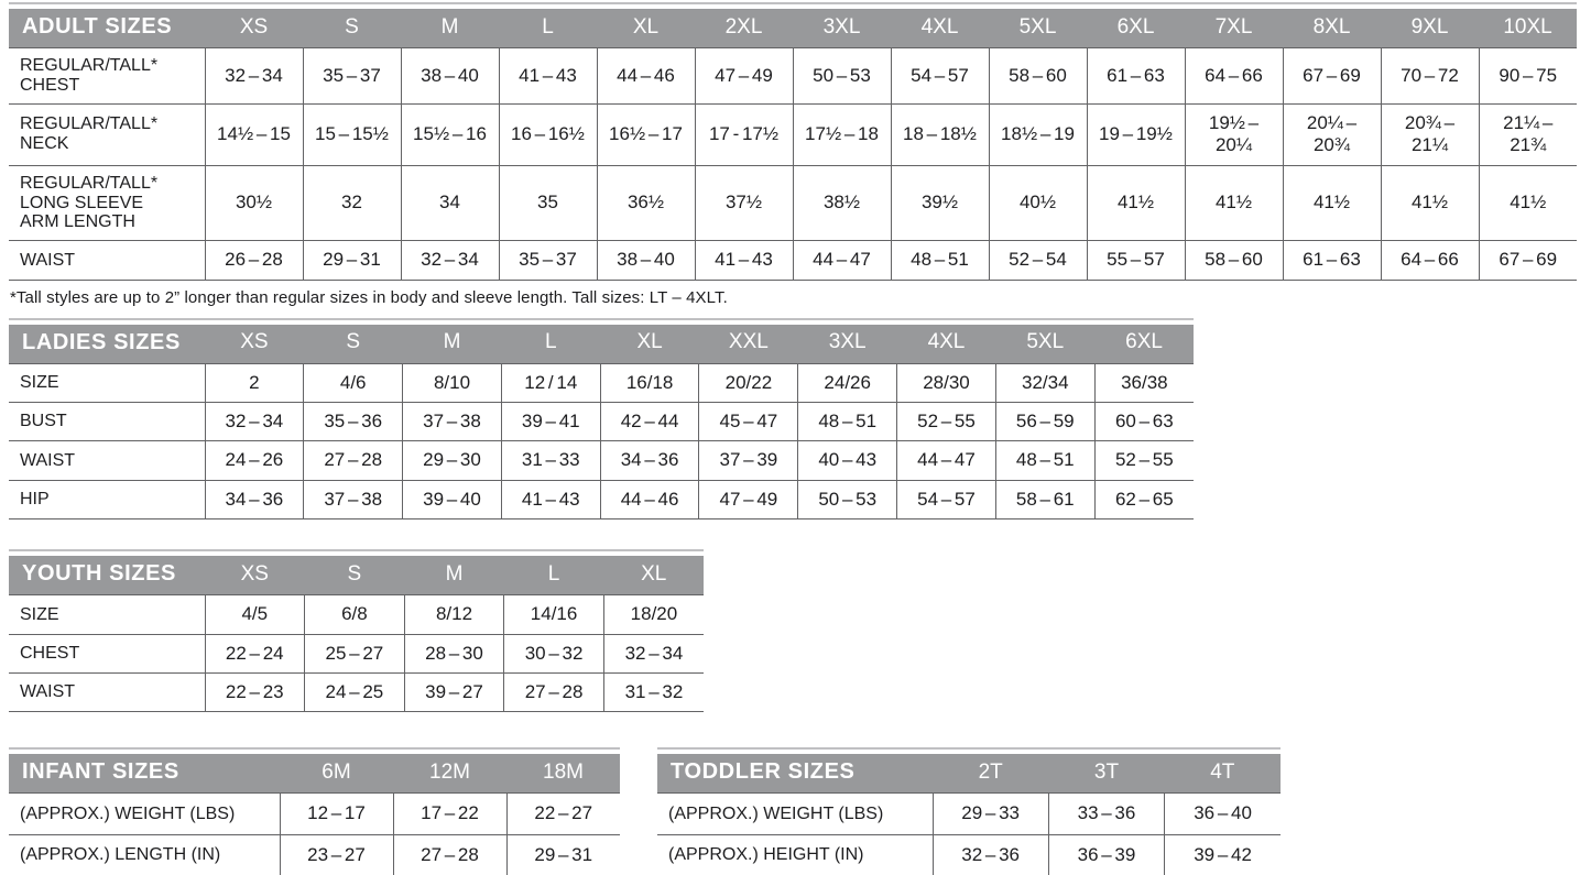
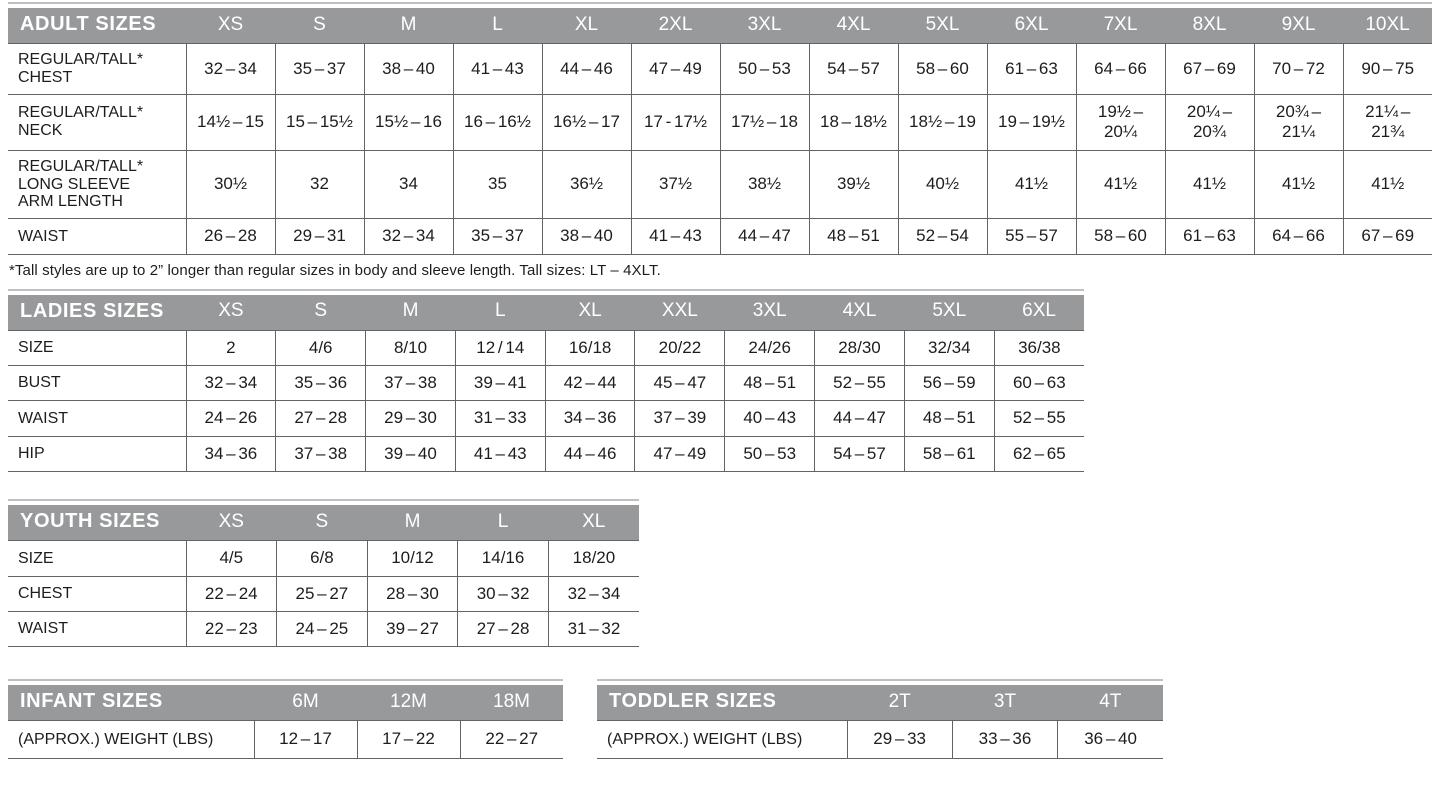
  ADULT SIZES	XS	S	M	L	XL	2XL	3XL	4XL	5XL	6XL	7XL	8XL	9XL	10XL
  REGULAR/TALL* CHEST	32 – 34	35 – 37	38 – 40	41 – 43	44 – 46	47 – 49	50 – 53	54 – 57	58 – 60	61 – 63	64 – 66	67 – 69	70 – 72	90 – 75
  REGULAR/TALL* NECK	14½ – 15	15 – 15½	15½ – 16	16 – 16½	16½ – 17	17 - 17½	17½ – 18	18 – 18½	18½ – 19	19 – 19½	19½ – 20¼	20¼ – 20¾	20¾ – 21¼	21¼ – 21¾
  REGULAR/TALL* LONG SLEEVE ARM LENGTH	30½	32	34	35	36½	37½	38½	39½	40½	41½	41½	41½	41½	41½
  WAIST	26 – 28	29 – 31	32 – 34	35 – 37	38 – 40	41 – 43	44 – 47	48 – 51	52 – 54	55 – 57	58 – 60	61 – 63	64 – 66	67 – 69
  *Tall styles are up to 2” longer than regular sizes in body and sleeve length. Tall sizes: LT – 4XLT.
  LADIES SIZES	XS	S	M	L	XL	XXL	3XL	4XL	5XL	6XL
  SIZE	2	4/6	8/10	12 / 14	16/18	20/22	24/26	28/30	32/34	36/38
  BUST	32 – 34	35 – 36	37 – 38	39 – 41	42 – 44	45 – 47	48 – 51	52 – 55	56 – 59	60 – 63
  WAIST	24 – 26	27 – 28	29 – 30	31 – 33	34 – 36	37 – 39	40 – 43	44 – 47	48 – 51	52 – 55
  HIP	34 – 36	37 – 38	39 – 40	41 – 43	44 – 46	47 – 49	50 – 53	54 – 57	58 – 61	62 – 65
  YOUTH SIZES	XS	S	M	L	XL
- SIZE	4/5	6/8	8/12	14/16	18/20
+ SIZE	4/5	6/8	10/12	14/16	18/20
  CHEST	22 – 24	25 – 27	28 – 30	30 – 32	32 – 34
  WAIST	22 – 23	24 – 25	39 – 27	27 – 28	31 – 32
  INFANT SIZES	6M	12M	18M
  (APPROX.) WEIGHT (LBS)	12 – 17	17 – 22	22 – 27
- (APPROX.) LENGTH (IN)	23 – 27	27 – 28	29 – 31
  TODDLER SIZES	2T	3T	4T
  (APPROX.) WEIGHT (LBS)	29 – 33	33 – 36	36 – 40
- (APPROX.) HEIGHT (IN)	32 – 36	36 – 39	39 – 42
